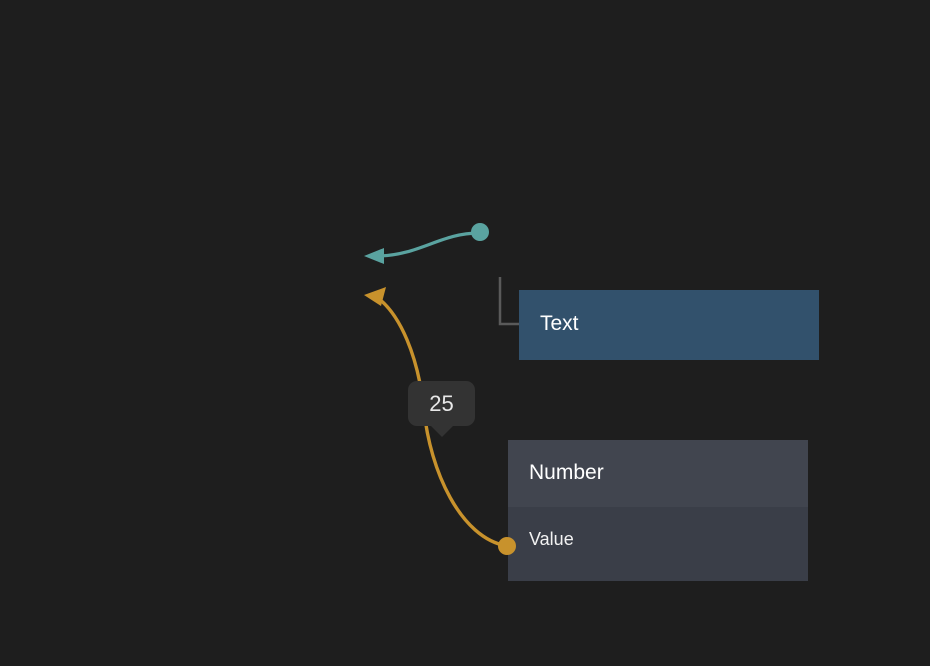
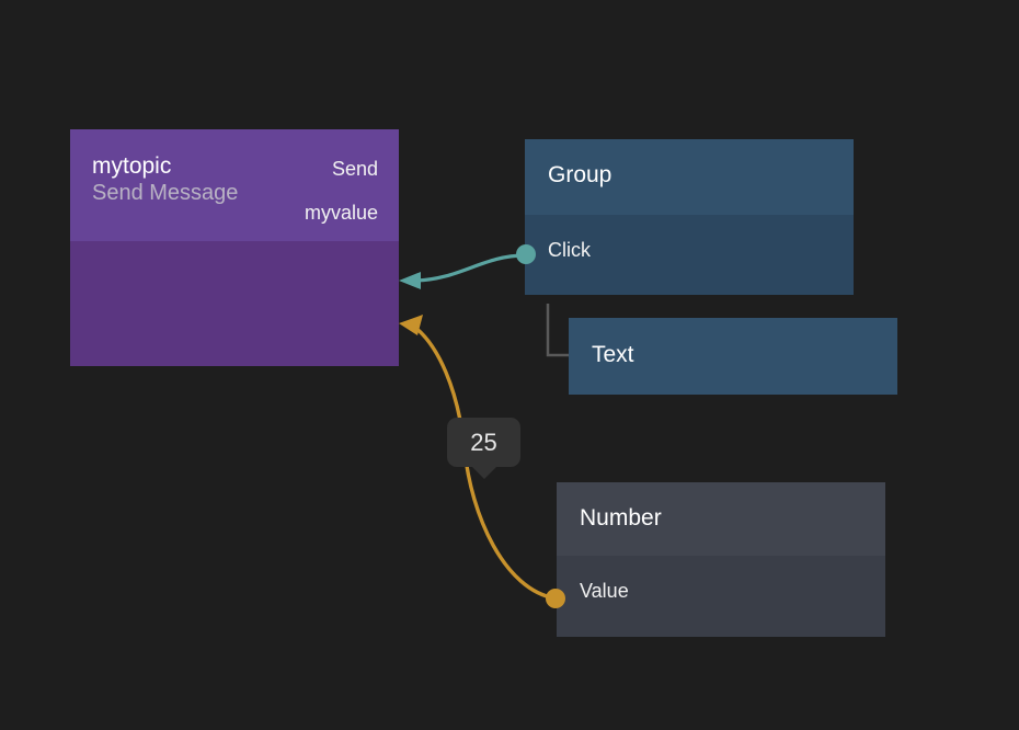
+ mytopic
+ Send Message
+ Send
+ myvalue
+ Group
+ Click
  Text
  Number
  Value
  25
